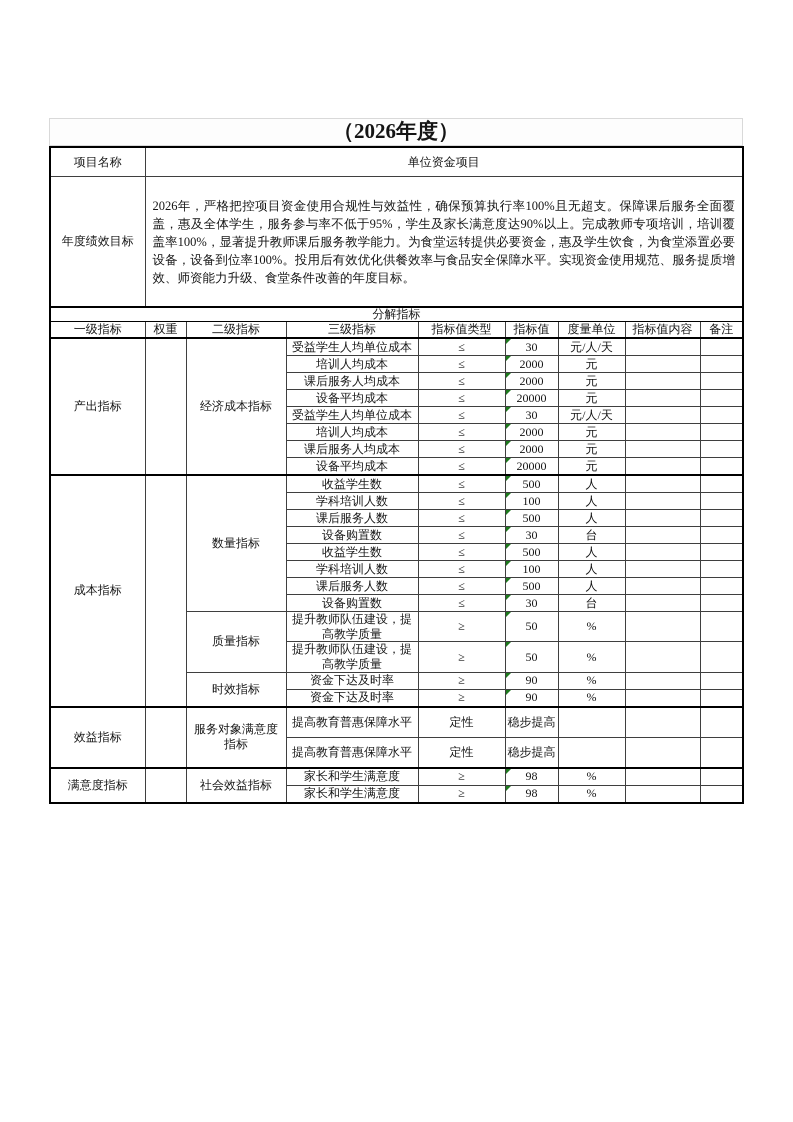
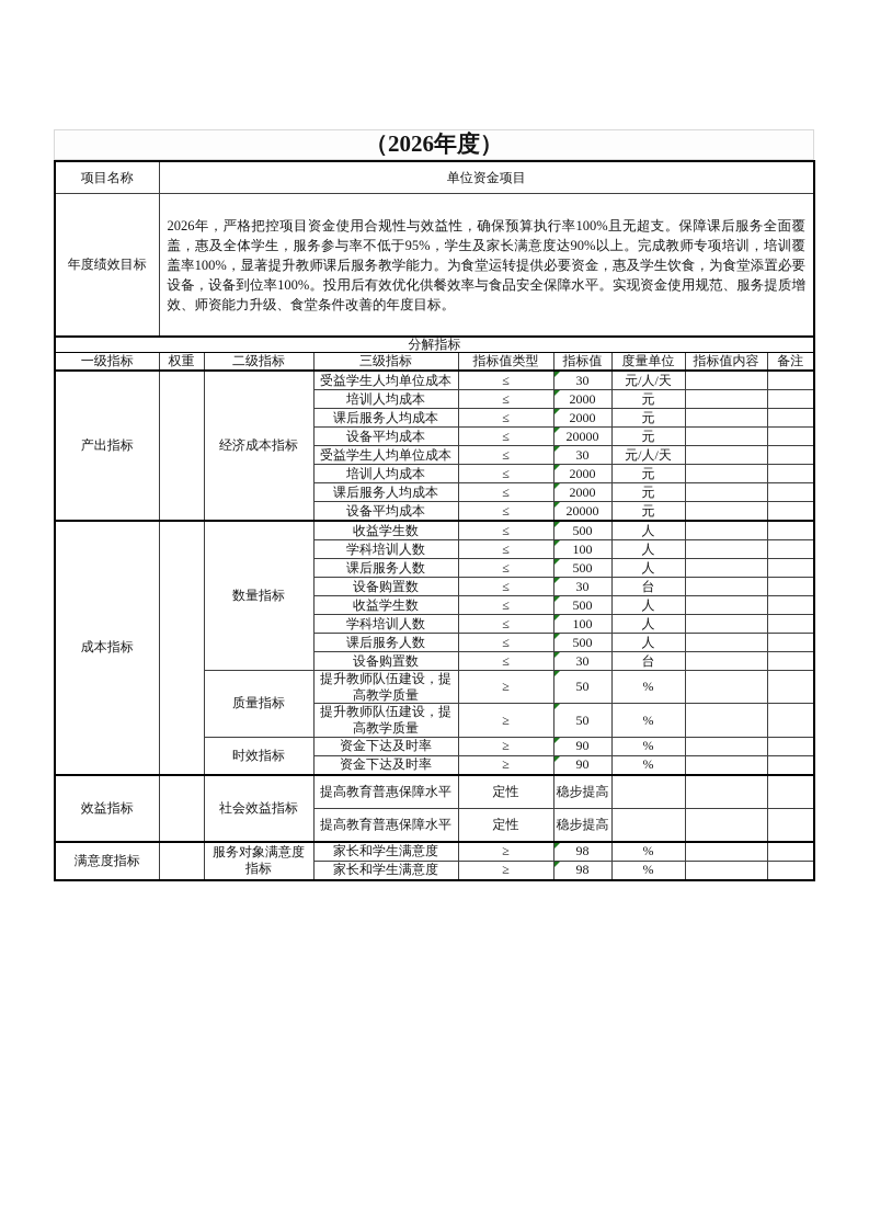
  （2026年度）
  项目名称	单位资金项目
  年度绩效目标	2026年，严格把控项目资金使用合规性与效益性，确保预算执行率100%且无超支。保障课后服务全面覆盖，惠及全体学生，服务参与率不低于95%，学生及家长满意度达90%以上。完成教师专项培训，培训覆盖率100%，显著提升教师课后服务教学能力。为食堂运转提供必要资金，惠及学生饮食，为食堂添置必要设备，设备到位率100%。投用后有效优化供餐效率与食品安全保障水平。实现资金使用规范、服务提质增效、师资能力升级、食堂条件改善的年度目标。
  分解指标
  一级指标	权重	二级指标	三级指标	指标值类型	指标值	度量单位	指标值内容	备注
  产出指标		经济成本指标	受益学生人均单位成本	≤	30	元/人/天
  培训人均成本	≤	2000	元
  课后服务人均成本	≤	2000	元
  设备平均成本	≤	20000	元
  受益学生人均单位成本	≤	30	元/人/天
  培训人均成本	≤	2000	元
  课后服务人均成本	≤	2000	元
  设备平均成本	≤	20000	元
  成本指标		数量指标	收益学生数	≤	500	人
  学科培训人数	≤	100	人
  课后服务人数	≤	500	人
  设备购置数	≤	30	台
  收益学生数	≤	500	人
  学科培训人数	≤	100	人
  课后服务人数	≤	500	人
  设备购置数	≤	30	台
  质量指标	提升教师队伍建设，提高教学质量	≥	50	%
  提升教师队伍建设，提高教学质量	≥	50	%
  时效指标	资金下达及时率	≥	90	%
  资金下达及时率	≥	90	%
- 效益指标		服务对象满意度指标	提高教育普惠保障水平	定性	稳步提高
+ 效益指标		社会效益指标	提高教育普惠保障水平	定性	稳步提高
  提高教育普惠保障水平	定性	稳步提高
- 满意度指标		社会效益指标	家长和学生满意度	≥	98	%
+ 满意度指标		服务对象满意度指标	家长和学生满意度	≥	98	%
  家长和学生满意度	≥	98	%
